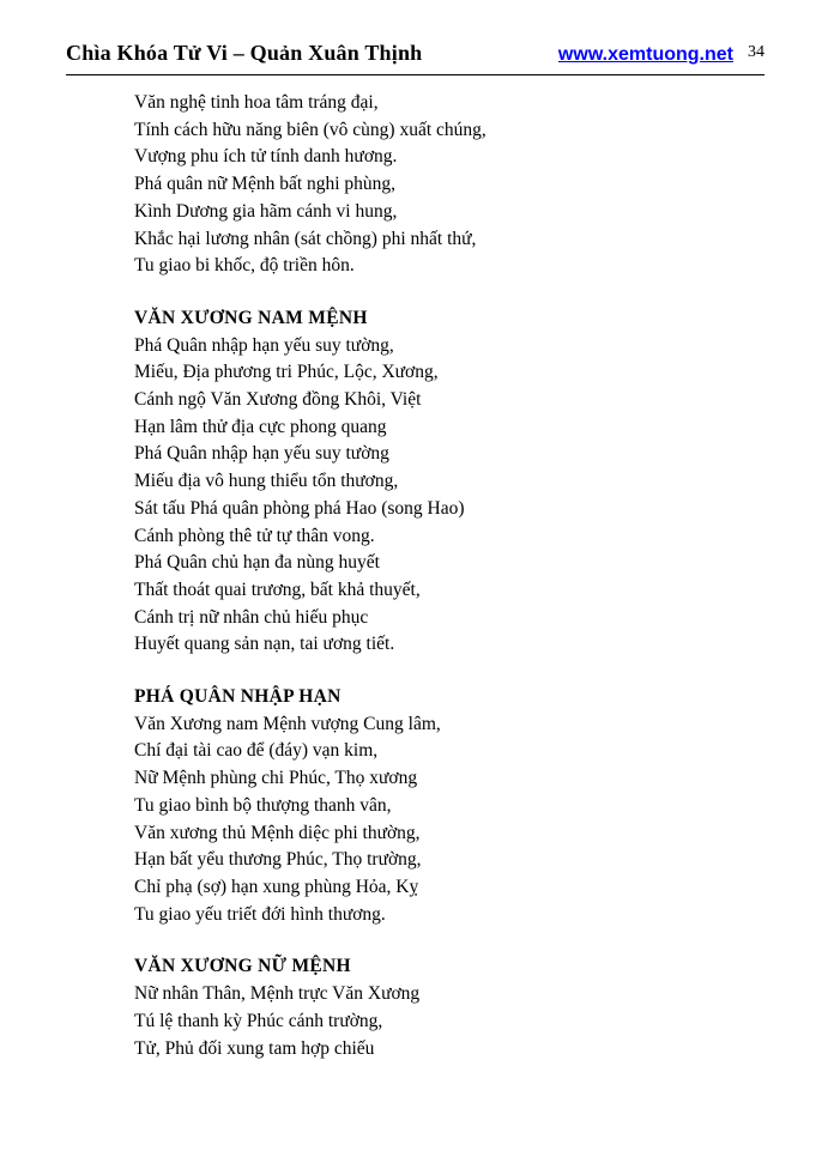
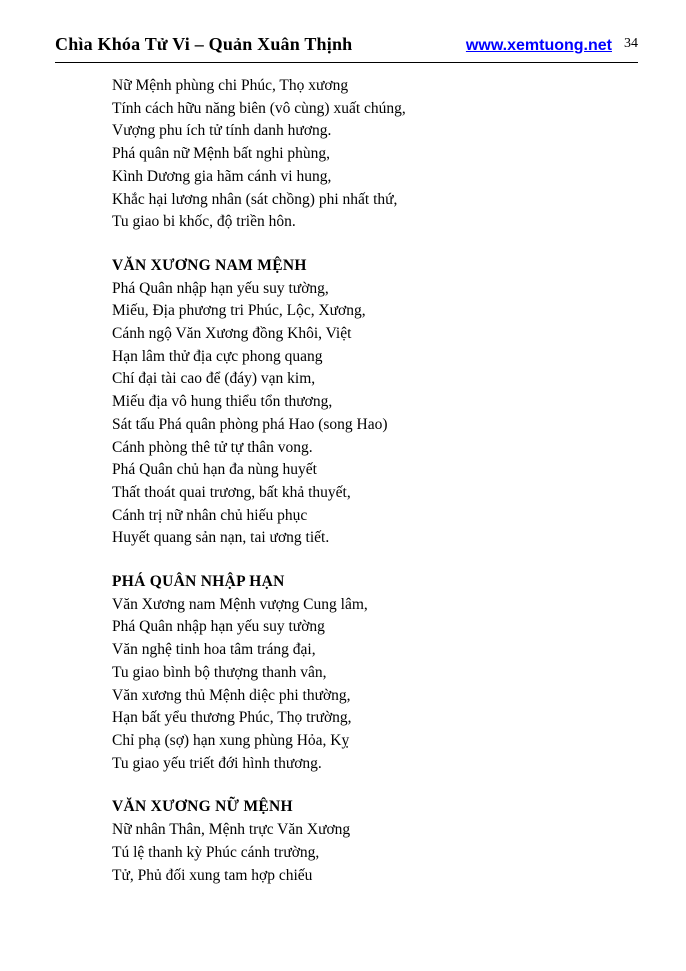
  Chìa Khóa Tử Vi – Quản Xuân Thịnh
  www.xemtuong.net
  34
- Văn nghệ tinh hoa tâm tráng đại,
+ Nữ Mệnh phùng chi Phúc, Thọ xương
  Tính cách hữu năng biên (vô cùng) xuất chúng,
  Vượng phu ích tử tính danh hương.
  Phá quân nữ Mệnh bất nghi phùng,
  Kình Dương gia hãm cánh vi hung,
  Khắc hại lương nhân (sát chồng) phi nhất thứ,
  Tu giao bi khốc, độ triền hôn.
  VĂN XƯƠNG NAM MỆNH
  Phá Quân nhập hạn yếu suy tường,
  Miếu, Địa phương tri Phúc, Lộc, Xương,
  Cánh ngộ Văn Xương đồng Khôi, Việt
  Hạn lâm thử địa cực phong quang
- Phá Quân nhập hạn yếu suy tường
+ Chí đại tài cao để (đáy) vạn kim,
  Miếu địa vô hung thiểu tổn thương,
  Sát tấu Phá quân phòng phá Hao (song Hao)
  Cánh phòng thê tử tự thân vong.
  Phá Quân chủ hạn đa nùng huyết
  Thất thoát quai trương, bất khả thuyết,
  Cánh trị nữ nhân chủ hiếu phục
  Huyết quang sản nạn, tai ương tiết.
  PHÁ QUÂN NHẬP HẠN
  Văn Xương nam Mệnh vượng Cung lâm,
- Chí đại tài cao để (đáy) vạn kim,
+ Phá Quân nhập hạn yếu suy tường
- Nữ Mệnh phùng chi Phúc, Thọ xương
+ Văn nghệ tinh hoa tâm tráng đại,
  Tu giao bình bộ thượng thanh vân,
  Văn xương thủ Mệnh diệc phi thường,
  Hạn bất yểu thương Phúc, Thọ trường,
  Chỉ phạ (sợ) hạn xung phùng Hỏa, Kỵ
  Tu giao yếu triết đới hình thương.
  VĂN XƯƠNG NỮ MỆNH
  Nữ nhân Thân, Mệnh trực Văn Xương
  Tú lệ thanh kỳ Phúc cánh trường,
  Tử, Phủ đối xung tam hợp chiếu
